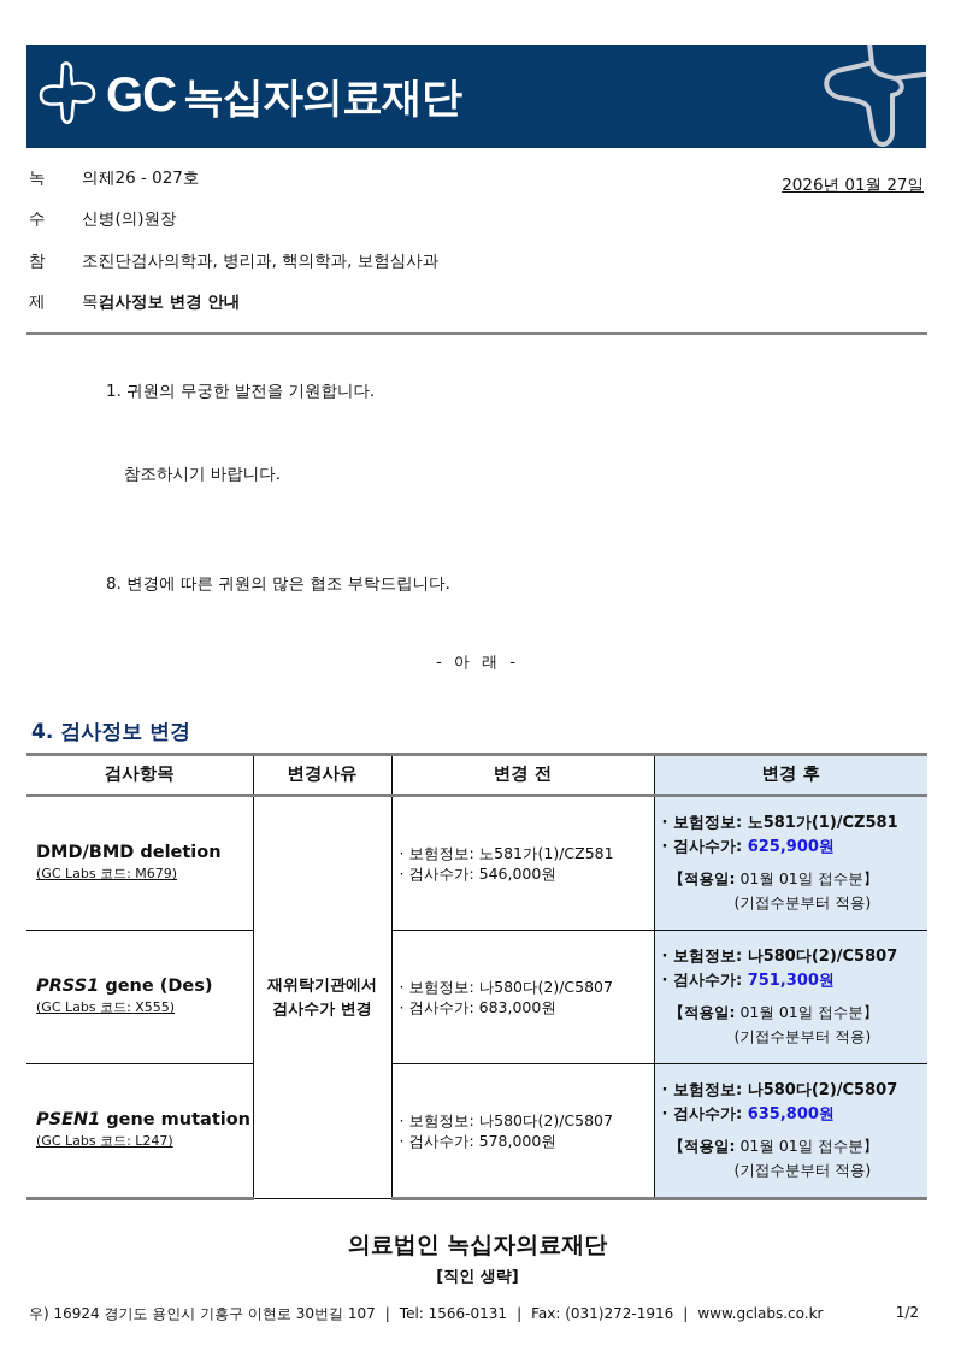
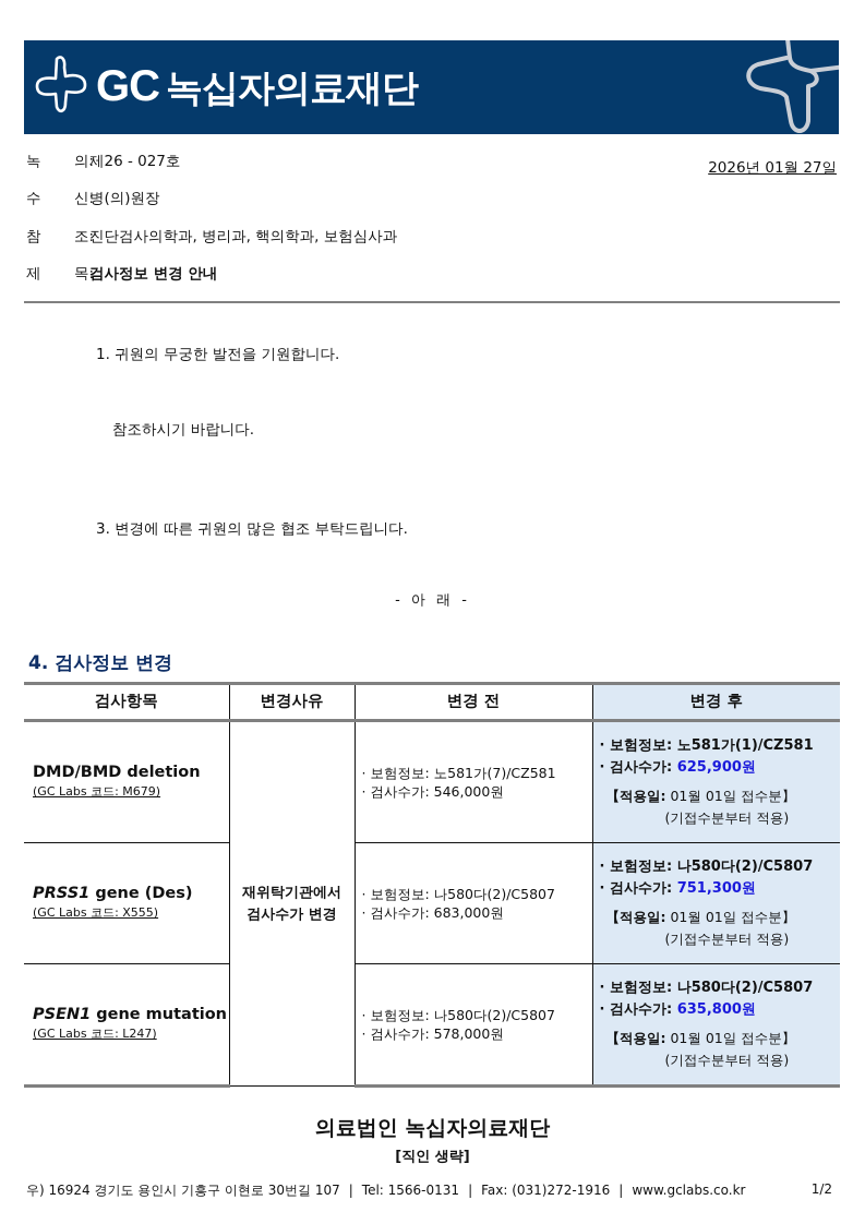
  GC 녹십자의료재단
  녹
  의:
  제26 - 027호
  수
  신:
  병(의)원장
  참
  조:
  진단검사의학과, 병리과, 핵의학과, 보험심사과
  제
  목:
  검사정보 변경 안내
  2026년 01월 27일
  1. 귀원의 무궁한 발전을 기원합니다.
  참조하시기 바랍니다.
- 8. 변경에 따른 귀원의 많은 협조 부탁드립니다.
+ 3. 변경에 따른 귀원의 많은 협조 부탁드립니다.
  - 아 래 -
  4. 검사정보 변경
  검사항목	변경사유	변경 전	변경 후
- DMD/BMD deletion (GC Labs 코드: M679)	재위탁기관에서 검사수가 변경	· 보험정보: 노581가(1)/CZ581 · 검사수가: 546,000원	· 보험정보: 노581가(1)/CZ581 · 검사수가: 625,900원 【적용일: 01월 01일 접수분】 (기접수분부터 적용)
+ DMD/BMD deletion (GC Labs 코드: M679)	재위탁기관에서 검사수가 변경	· 보험정보: 노581가(7)/CZ581 · 검사수가: 546,000원	· 보험정보: 노581가(1)/CZ581 · 검사수가: 625,900원 【적용일: 01월 01일 접수분】 (기접수분부터 적용)
  PRSS1 gene (Des) (GC Labs 코드: X555)	· 보험정보: 나580다(2)/C5807 · 검사수가: 683,000원	· 보험정보: 나580다(2)/C5807 · 검사수가: 751,300원 【적용일: 01월 01일 접수분】 (기접수분부터 적용)
  PSEN1 gene mutation (GC Labs 코드: L247)	· 보험정보: 나580다(2)/C5807 · 검사수가: 578,000원	· 보험정보: 나580다(2)/C5807 · 검사수가: 635,800원 【적용일: 01월 01일 접수분】 (기접수분부터 적용)
  의료법인 녹십자의료재단
  [직인 생략]
  우) 16924 경기도 용인시 기흥구 이현로 30번길 107 | Tel: 1566-0131 | Fax: (031)272-1916 | www.gclabs.co.kr
  1/2
